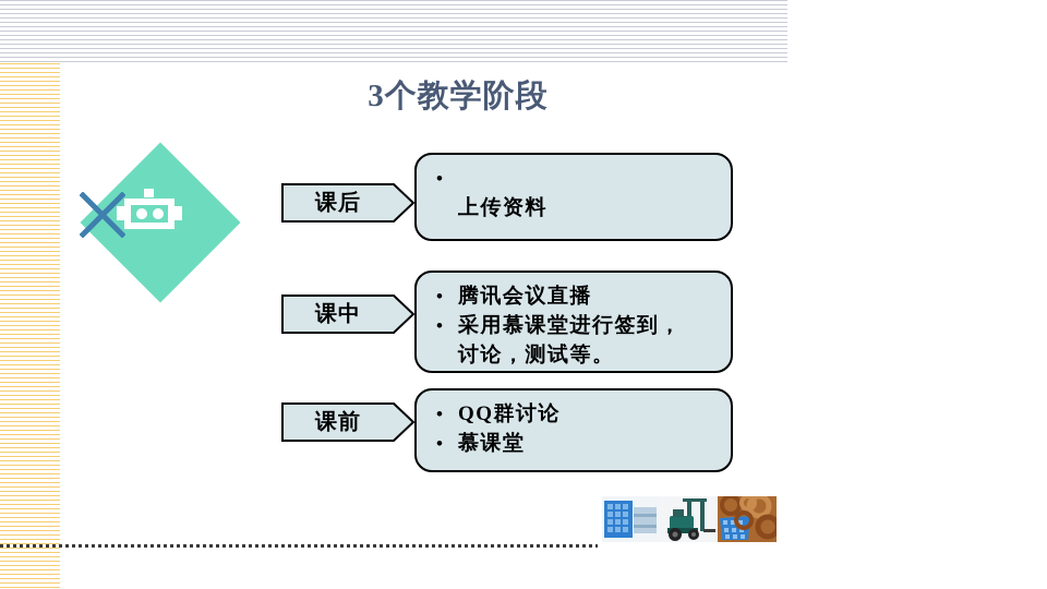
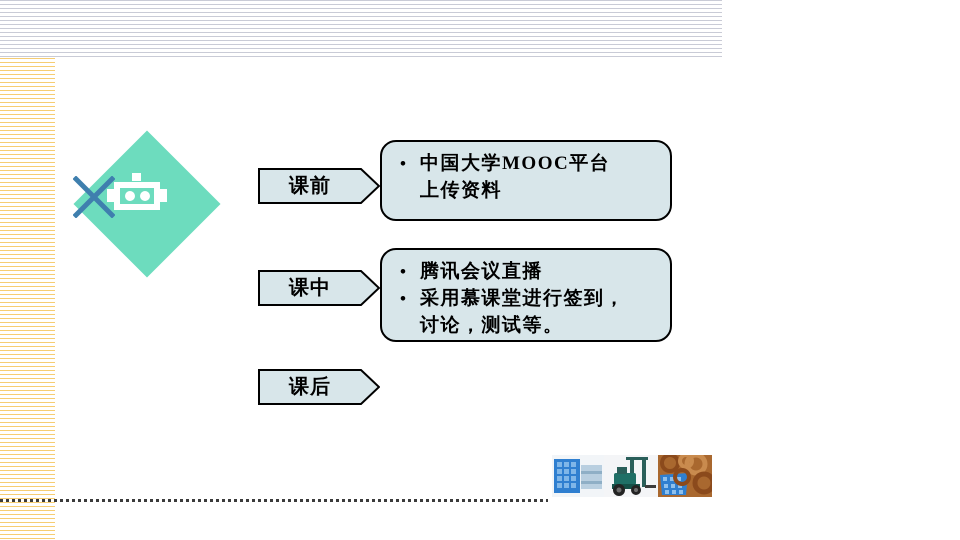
- 3个教学阶段
- 课后
+ 课前
+ 中国大学MOOC平台
  上传资料
  课中
  腾讯会议直播
  采用慕课堂进行签到，
  讨论，测试等。
- 课前
+ 课后
- QQ群讨论
- 慕课堂
